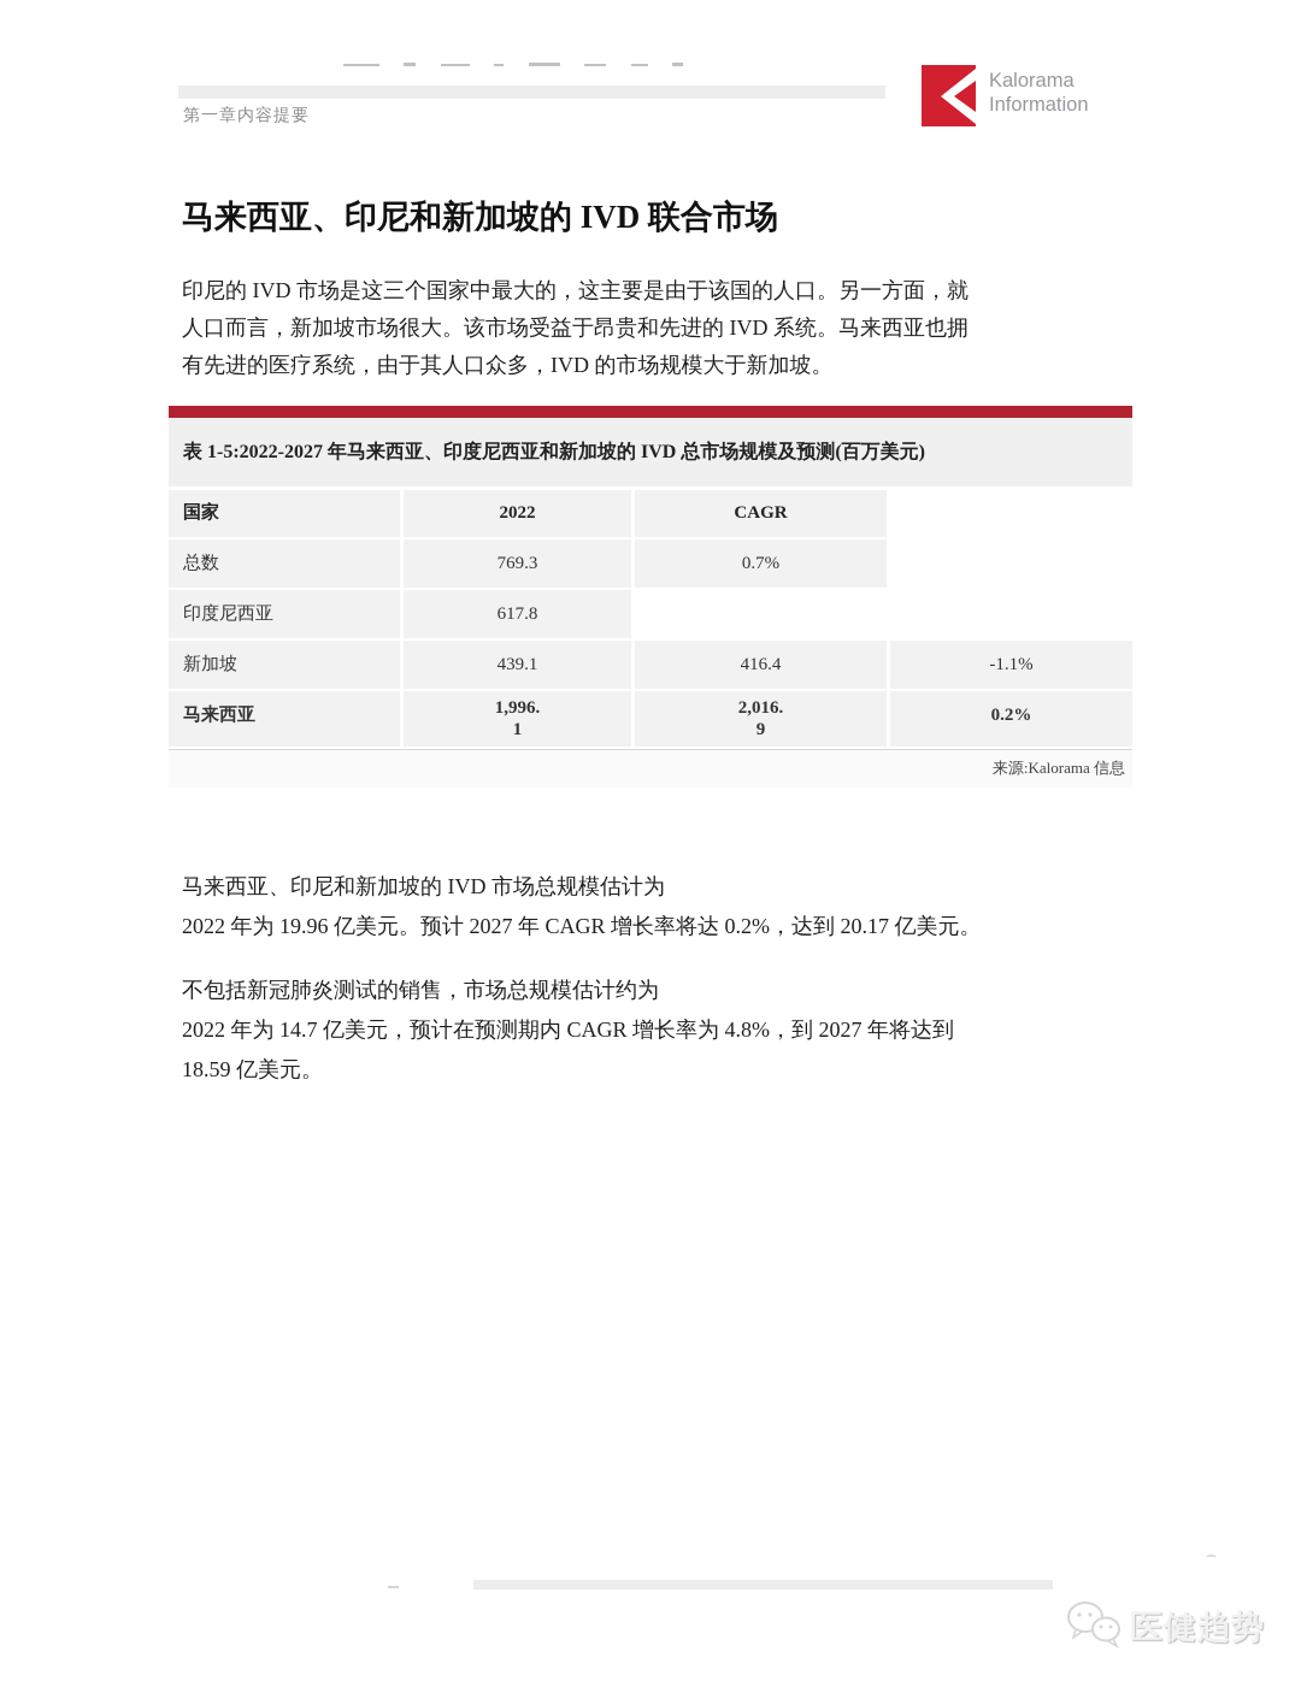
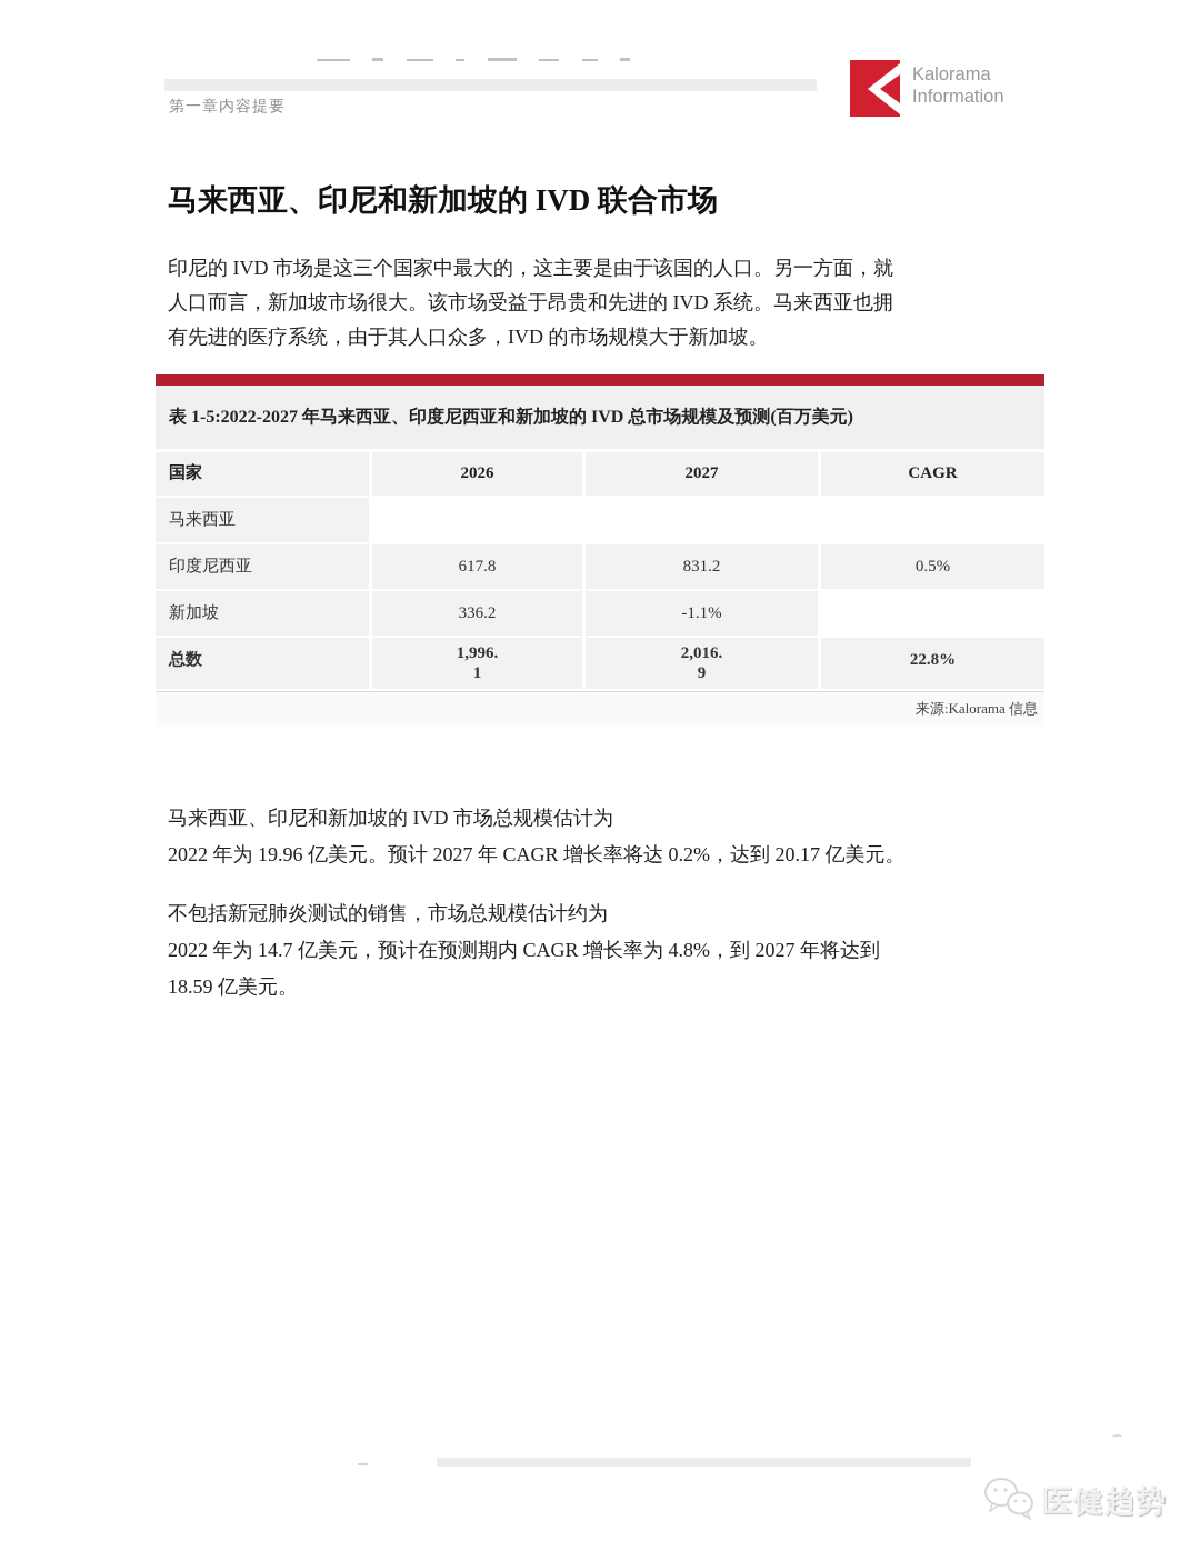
  第一章内容提要
  Kalorama
  Information
  马来西亚、印尼和新加坡的 IVD 联合市场
  印尼的 IVD 市场是这三个国家中最大的，这主要是由于该国的人口。另一方面，就
  人口而言，新加坡市场很大。该市场受益于昂贵和先进的 IVD 系统。马来西亚也拥
  有先进的医疗系统，由于其人口众多，IVD 的市场规模大于新加坡。
  表 1-5:2022-2027 年马来西亚、印度尼西亚和新加坡的 IVD 总市场规模及预测(百万美元)
  国家
- 2022
+ 2026
+ 2027
  CAGR
- 总数
+ 马来西亚
- 769.3
- 0.7%
  印度尼西亚
  617.8
+ 831.2
+ 0.5%
  新加坡
- 439.1
+ 336.2
- 416.4
  -1.1%
- 马来西亚
+ 总数
  1,996.
  1
  2,016.
  9
- 0.2%
+ 22.8%
  来源:Kalorama 信息
  马来西亚、印尼和新加坡的 IVD 市场总规模估计为
  2022 年为 19.96 亿美元。预计 2027 年 CAGR 增长率将达 0.2%，达到 20.17 亿美元。
  不包括新冠肺炎测试的销售，市场总规模估计约为
  2022 年为 14.7 亿美元，预计在预测期内 CAGR 增长率为 4.8%，到 2027 年将达到
  18.59 亿美元。
  医健趋势
